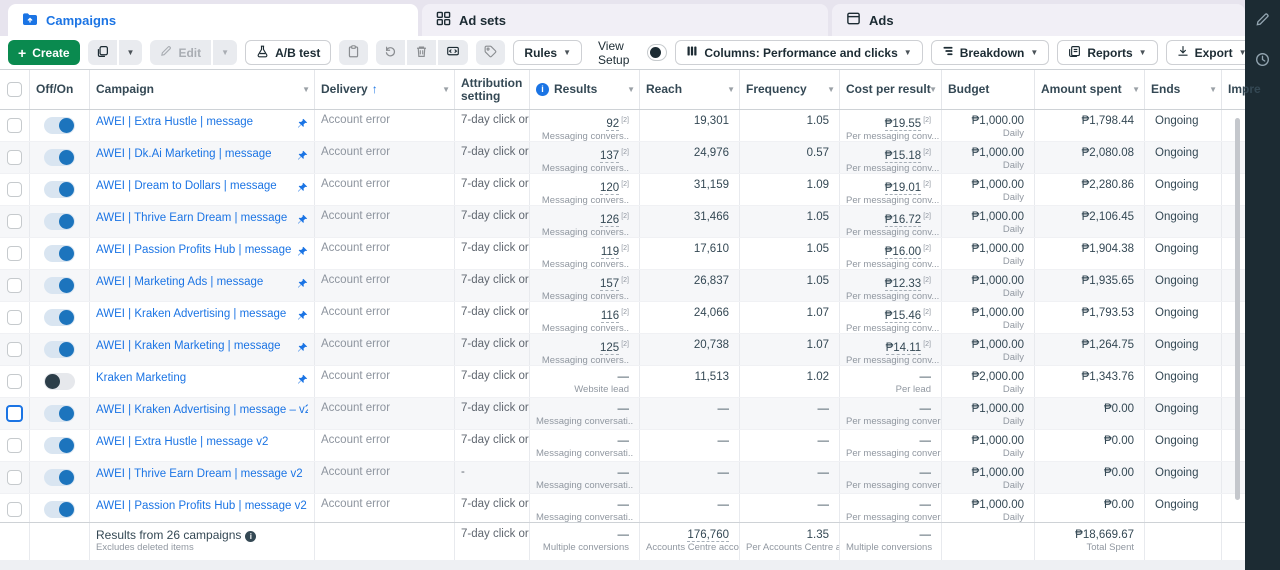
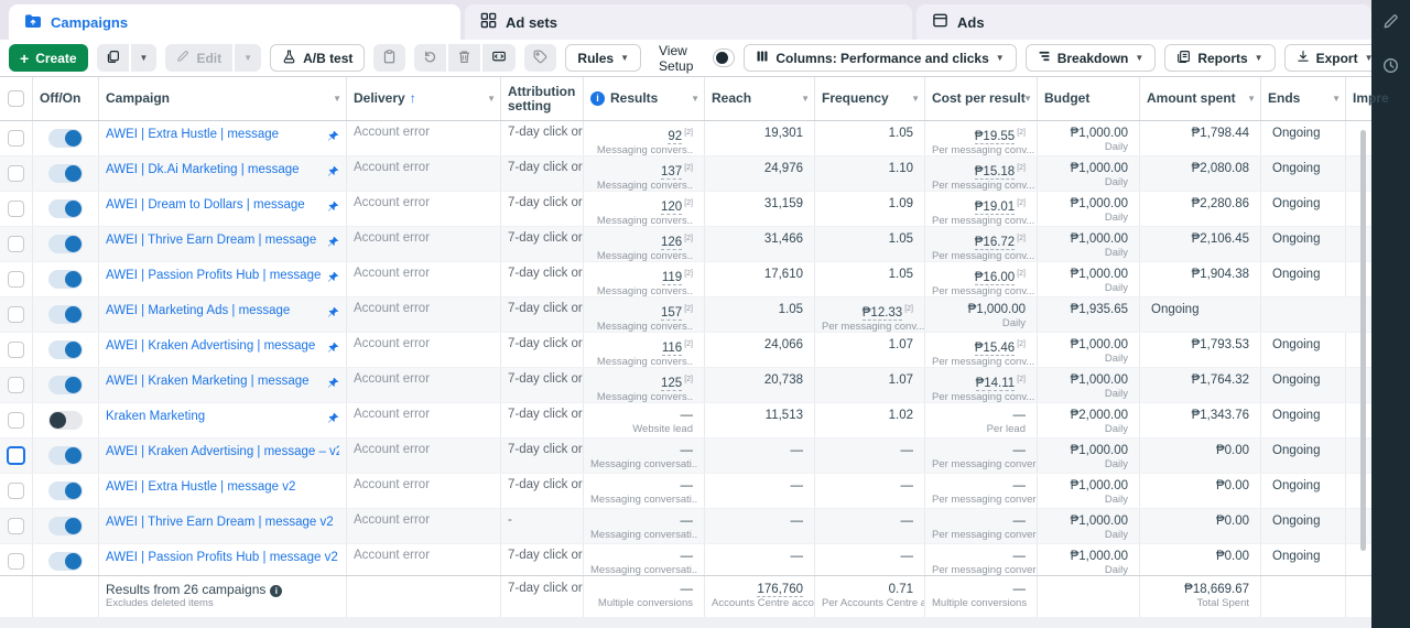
  Campaigns
  Ad sets
  Ads
  +
  Create
  ▼
  Edit
  ▼
  A/B test
  Rules
  ▼
  View Setup
  Columns: Performance and clicks
  ▼
  Breakdown
  ▼
  Reports
  ▼
  Export
  ▼
  Off/On
  Campaign
  ▼
  Delivery
  ↑
  ▼
  Attribution setting
  i
  Results
  ▼
  Reach
  ▼
  Frequency
  ▼
  Cost per result
  ▼
  Budget
  Amount spent
  ▼
  Ends
  ▼
  Impre
  AWEI | Extra Hustle | message
  Account error
  7-day click or
  Messaging convers..
  19,301
  1.05
  Per messaging conv...
  ₱1,000.00
  Daily
  ₱1,798.44
  Ongoing
  AWEI | Dk.Ai Marketing | message
  Account error
  7-day click or
  Messaging convers..
  24,976
- 0.57
+ 1.10
  Per messaging conv...
  ₱1,000.00
  Daily
  ₱2,080.08
  Ongoing
  AWEI | Dream to Dollars | message
  Account error
  7-day click or
  Messaging convers..
  31,159
  1.09
  Per messaging conv...
  ₱1,000.00
  Daily
  ₱2,280.86
  Ongoing
  AWEI | Thrive Earn Dream | message
  Account error
  7-day click or
  Messaging convers..
  31,466
  1.05
  Per messaging conv...
  ₱1,000.00
  Daily
  ₱2,106.45
  Ongoing
  AWEI | Passion Profits Hub | message
  Account error
  7-day click or
  Messaging convers..
  17,610
  1.05
  Per messaging conv...
  ₱1,000.00
  Daily
  ₱1,904.38
  Ongoing
  AWEI | Marketing Ads | message
  Account error
  7-day click or
  Messaging convers..
- 26,837
  1.05
  Per messaging conv...
  ₱1,000.00
  Daily
  ₱1,935.65
  Ongoing
  AWEI | Kraken Advertising | message
  Account error
  7-day click or
  Messaging convers..
  24,066
  1.07
  Per messaging conv...
  ₱1,000.00
  Daily
  ₱1,793.53
  Ongoing
  AWEI | Kraken Marketing | message
  Account error
  7-day click or
  Messaging convers..
  20,738
  1.07
  Per messaging conv...
  ₱1,000.00
  Daily
- ₱1,264.75
+ ₱1,764.32
  Ongoing
  Kraken Marketing
  Account error
  7-day click or
  —
  Website lead
  11,513
  1.02
  —
  Per lead
  ₱2,000.00
  Daily
  ₱1,343.76
  Ongoing
  AWEI | Kraken Advertising | message – v
  Account error
  7-day click or
  —
  Messaging conversati..
  —
  —
  —
  Per messaging conver
  ₱1,000.00
  Daily
  ₱0.00
  Ongoing
  AWEI | Extra Hustle | message v2
  Account error
  7-day click or
  —
  Messaging conversati..
  —
  —
  —
  Per messaging conver
  ₱1,000.00
  Daily
  ₱0.00
  Ongoing
  AWEI | Thrive Earn Dream | message v2
  Account error
  -
  —
  Messaging conversati..
  —
  —
  —
  Per messaging conver
  ₱1,000.00
  Daily
  ₱0.00
  Ongoing
  AWEI | Passion Profits Hub | message v2
  Account error
  7-day click or
  —
  Messaging conversati..
  —
  —
  —
  Per messaging conver
  ₱1,000.00
  Daily
  ₱0.00
  Ongoing
  Results from 26 campaigns i
  Excludes deleted items
  7-day click or
  —
  Multiple conversions
  176,760
  Accounts Centre acco
- 1.35
+ 0.71
  Per Accounts Centre a
  —
  Multiple conversions
  ₱18,669.67
  Total Spent
